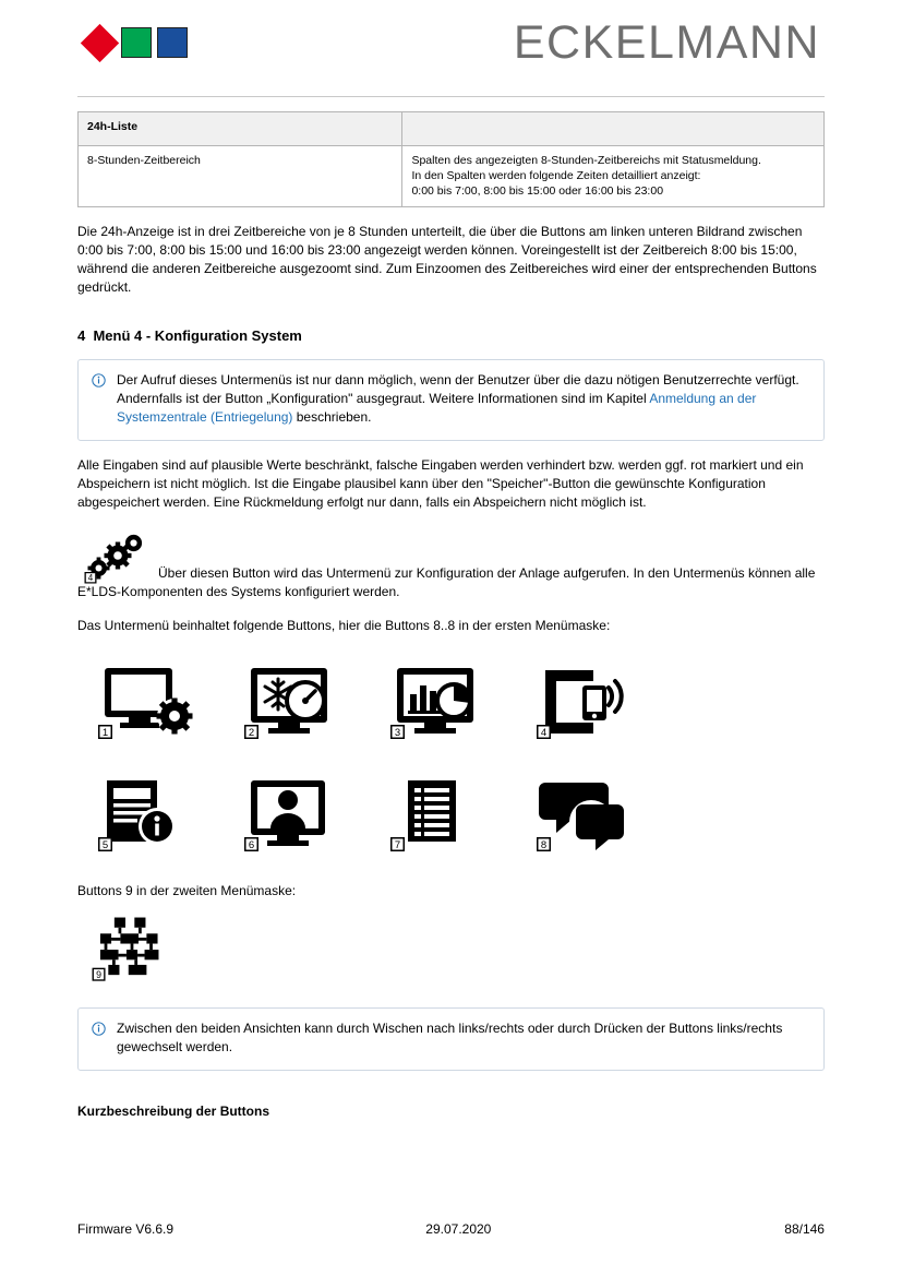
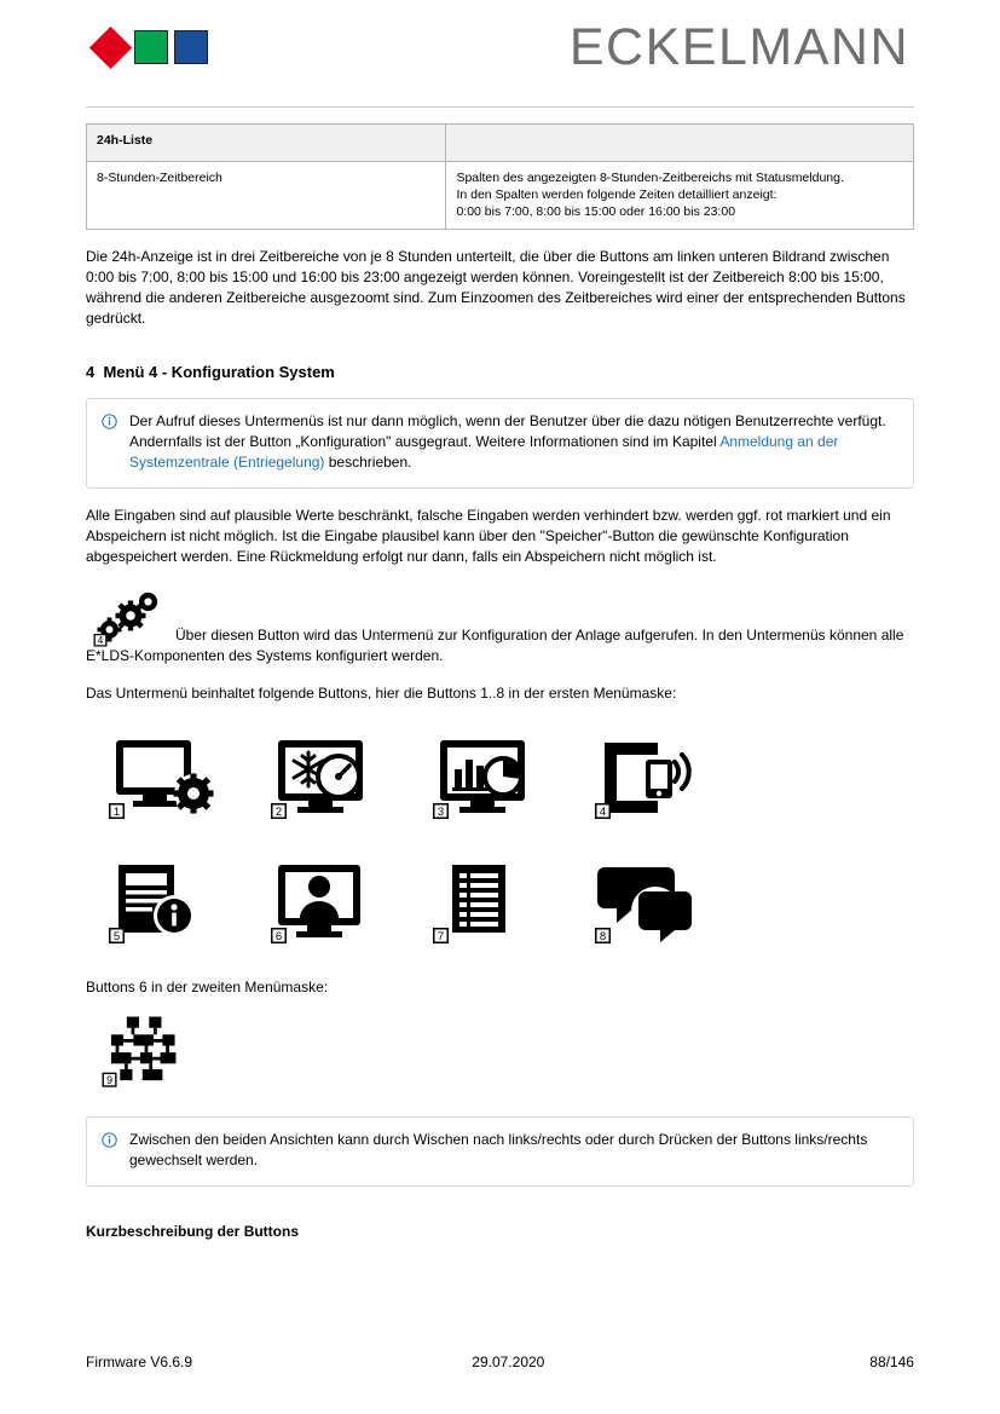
  ECKELMANN
  24h-Liste
  8-Stunden-Zeitbereich	Spalten des angezeigten 8-Stunden-Zeitbereichs mit Statusmeldung. In den Spalten werden folgende Zeiten detailliert anzeigt: 0:00 bis 7:00, 8:00 bis 15:00 oder 16:00 bis 23:00
  Die 24h-Anzeige ist in drei Zeitbereiche von je 8 Stunden unterteilt, die über die Buttons am linken unteren Bildrand zwischen 0:00 bis 7:00, 8:00 bis 15:00 und 16:00 bis 23:00 angezeigt werden können. Voreingestellt ist der Zeitbereich 8:00 bis 15:00, während die anderen Zeitbereiche ausgezoomt sind. Zum Einzoomen des Zeitbereiches wird einer der entsprechenden Buttons gedrückt.
  4 Menü 4 - Konfiguration System
  Der Aufruf dieses Untermenüs ist nur dann möglich, wenn der Benutzer über die dazu nötigen Benutzerrechte verfügt. Andernfalls ist der Button „Konfiguration" ausgegraut. Weitere Informationen sind im Kapitel Anmeldung an der Systemzentrale (Entriegelung) beschrieben.
  Alle Eingaben sind auf plausible Werte beschränkt, falsche Eingaben werden verhindert bzw. werden ggf. rot markiert und ein Abspeichern ist nicht möglich. Ist die Eingabe plausibel kann über den "Speicher"-Button die gewünschte Konfiguration abgespeichert werden. Eine Rückmeldung erfolgt nur dann, falls ein Abspeichern nicht möglich ist.
  4
  Über diesen Button wird das Untermenü zur Konfiguration der Anlage aufgerufen. In den Untermenüs können alle E*LDS-Komponenten des Systems konfiguriert werden.
- Das Untermenü beinhaltet folgende Buttons, hier die Buttons 8..8 in der ersten Menümaske:
+ Das Untermenü beinhaltet folgende Buttons, hier die Buttons 1..8 in der ersten Menümaske:
  1
  2
  3
  4
  5
  6
  7
  8
- Buttons 9 in der zweiten Menümaske:
+ Buttons 6 in der zweiten Menümaske:
  9
  Zwischen den beiden Ansichten kann durch Wischen nach links/rechts oder durch Drücken der Buttons links/rechts gewechselt werden.
  Kurzbeschreibung der Buttons
  Firmware V6.6.9
  29.07.2020
  88/146
